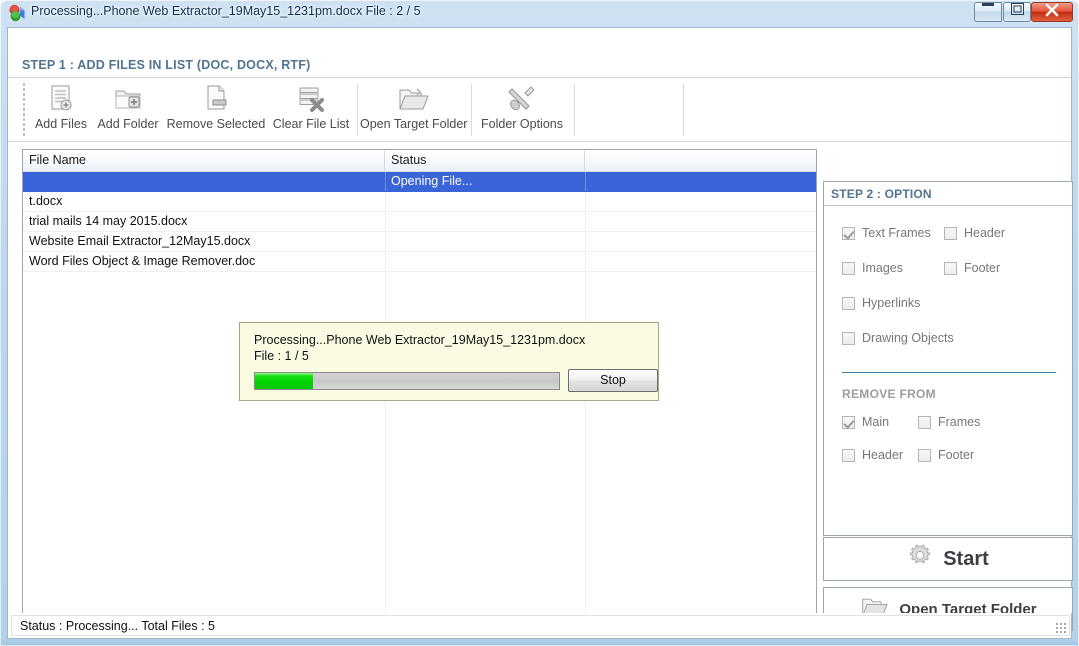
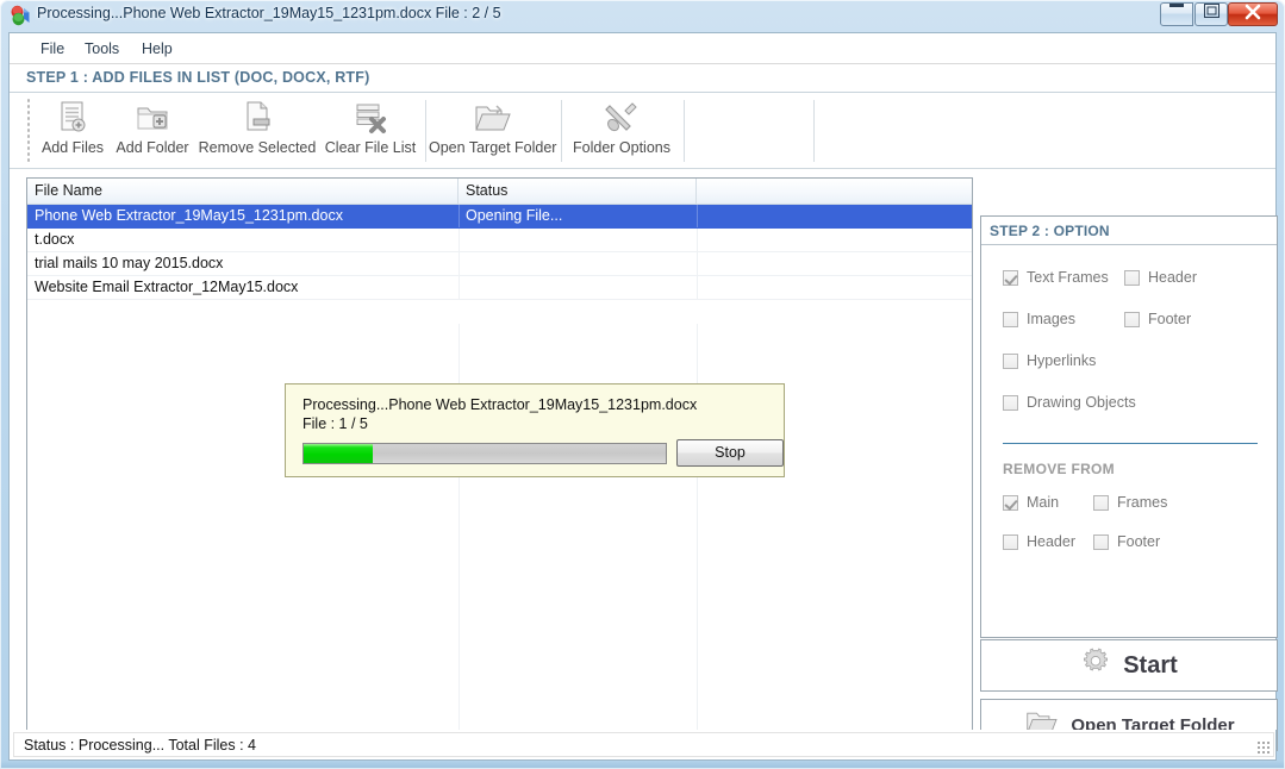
  Processing...Phone Web Extractor_19May15_1231pm.docx File : 2 / 5
+ File
+ Tools
+ Help
  STEP 1 : ADD FILES IN LIST (DOC, DOCX, RTF)
  Add Files
  Add Folder
  Remove Selected
  Clear File List
  Open Target Folder
  Folder Options
  File Name
  Status
+ Phone Web Extractor_19May15_1231pm.docx
  Opening File...
  t.docx
- trial mails 14 may 2015.docx
+ trial mails 10 may 2015.docx
  Website Email Extractor_12May15.docx
- Word Files Object & Image Remover.doc
  Processing...Phone Web Extractor_19May15_1231pm.docx
  File : 1 / 5
  Stop
  STEP 2 : OPTION
  Text Frames
  Header
  Images
  Footer
  Hyperlinks
  Drawing Objects
  REMOVE FROM
  Main
  Frames
  Header
  Footer
  Start
  Open Target Folder
- Status : Processing... Total Files : 5
+ Status : Processing... Total Files : 4
